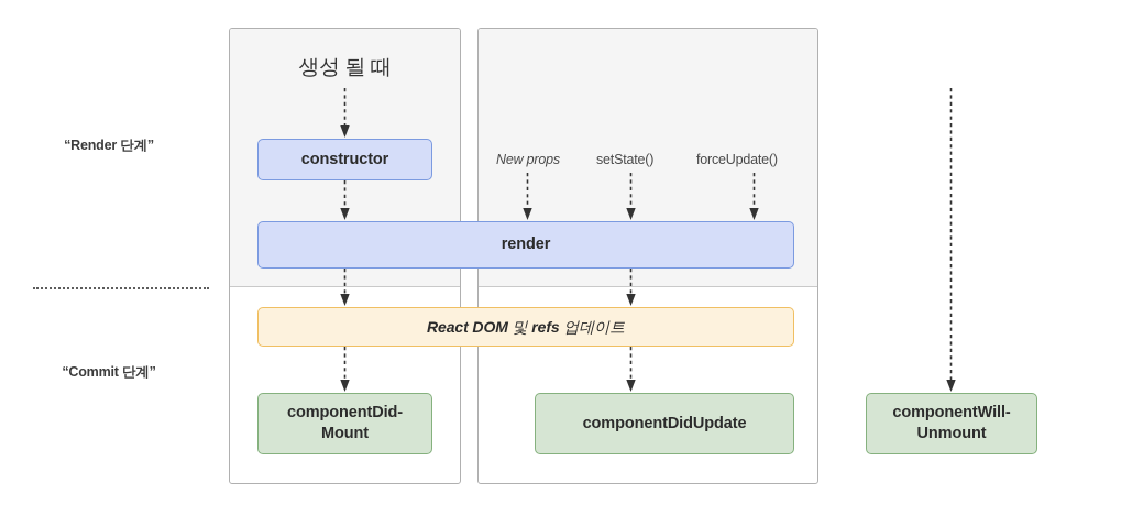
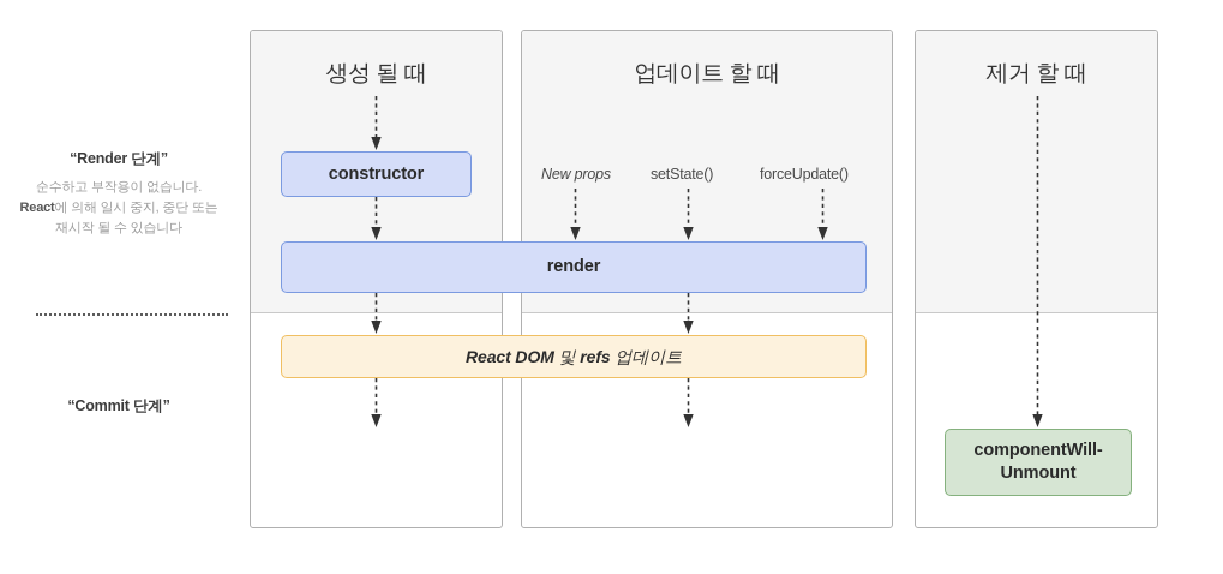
  “Render 단계”
+ 순수하고 부작용이 없습니다. React에 의해 일시 중지, 중단 또는 재시작 될 수 있습니다
  “Commit 단계”
  생성 될 때
+ 업데이트 할 때
+ 제거 할 때
  New props
  setState()
  forceUpdate()
  constructor
  render
  React DOM 및 refs 업데이트
- componentDid-
- Mount
- componentDidUpdate
  componentWill-
  Unmount
